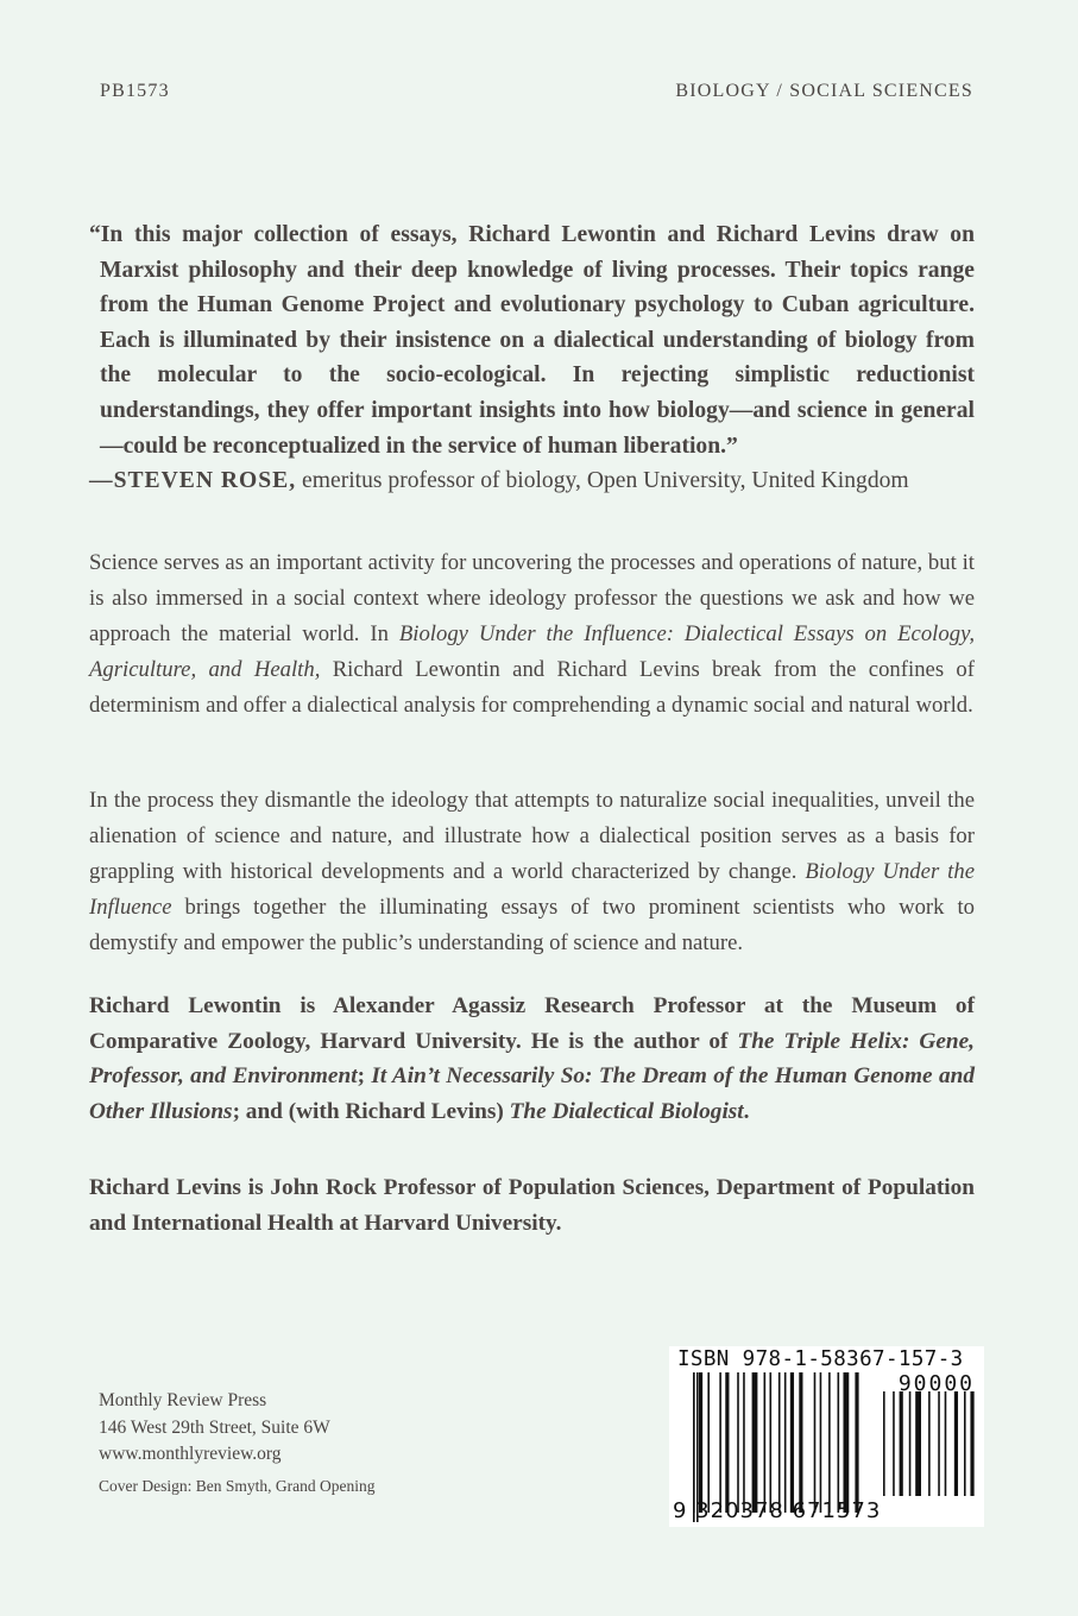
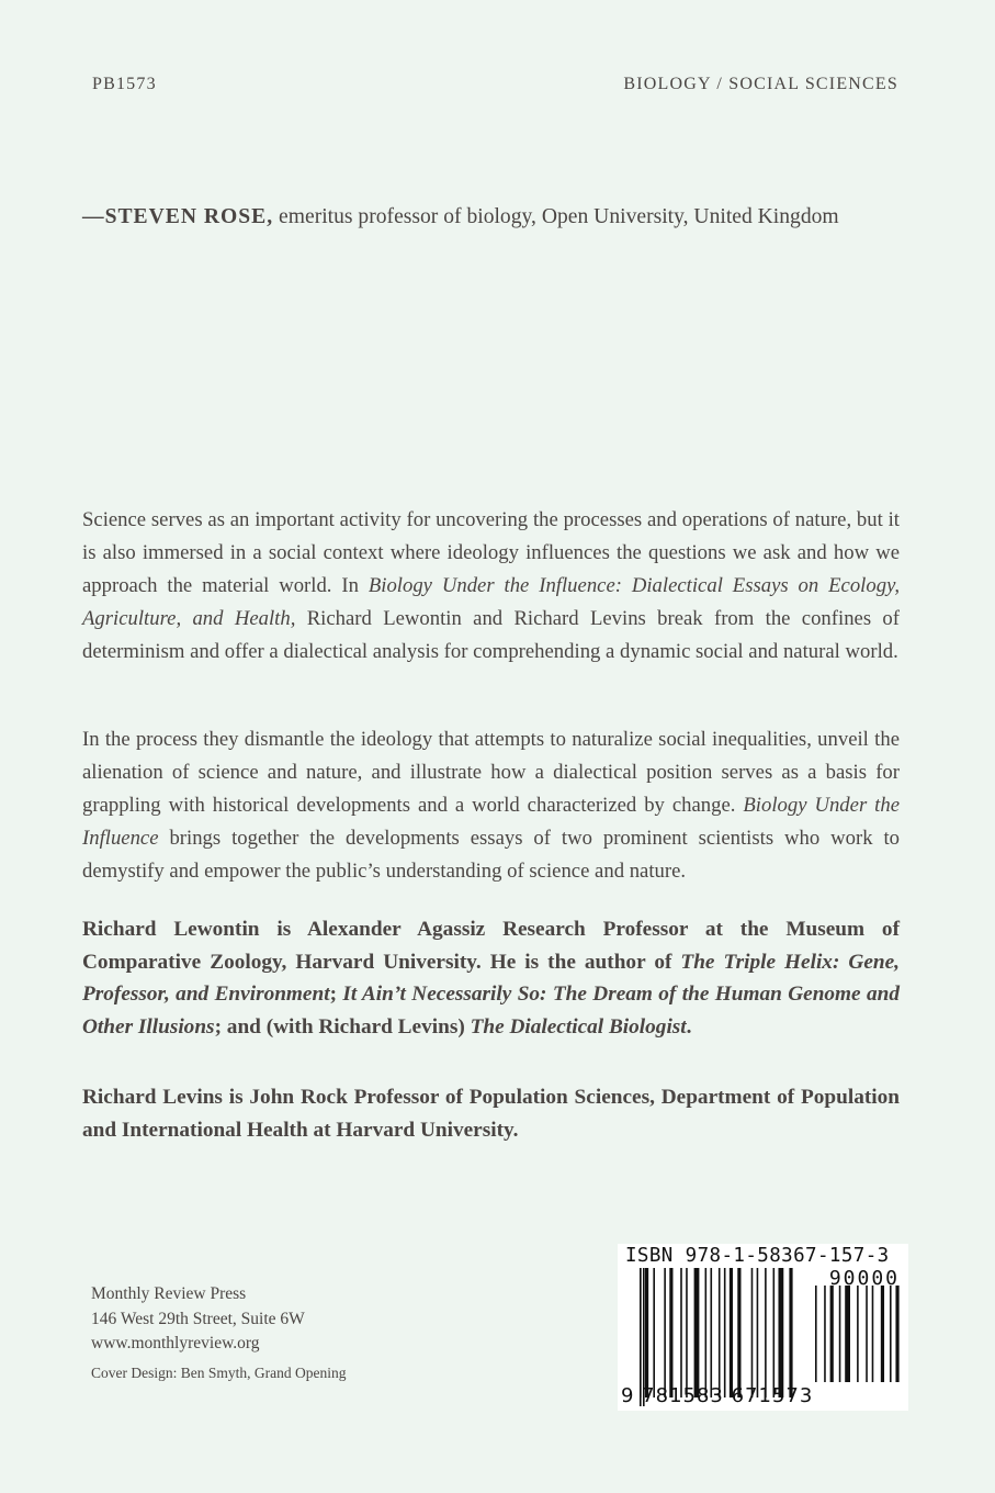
  PB1573
  BIOLOGY / SOCIAL SCIENCES
- “In this major collection of essays, Richard Lewontin and Richard Levins draw on Marxist philosophy and their deep knowledge of living processes. Their topics range from the Human Genome Project and evolutionary psychology to Cuban agriculture. Each is illuminated by their insistence on a dialectical understanding of biology from the molecular to the socio-ecological. In rejecting simplistic reductionist understandings, they offer important insights into how biology—and science in general—could be reconceptualized in the service of human liberation.”
  —STEVEN ROSE, emeritus professor of biology, Open University, United Kingdom
- Science serves as an important activity for uncovering the processes and operations of nature, but it is also immersed in a social context where ideology professor the questions we ask and how we approach the material world. In Biology Under the Influence: Dialectical Essays on Ecology, Agriculture, and Health, Richard Lewontin and Richard Levins break from the confines of determinism and offer a dialectical analysis for comprehending a dynamic social and natural world.
+ Science serves as an important activity for uncovering the processes and operations of nature, but it is also immersed in a social context where ideology influences the questions we ask and how we approach the material world. In Biology Under the Influence: Dialectical Essays on Ecology, Agriculture, and Health, Richard Lewontin and Richard Levins break from the confines of determinism and offer a dialectical analysis for comprehending a dynamic social and natural world.
- In the process they dismantle the ideology that attempts to naturalize social inequalities, unveil the alienation of science and nature, and illustrate how a dialectical position serves as a basis for grappling with historical developments and a world characterized by change. Biology Under the Influence brings together the illuminating essays of two prominent scientists who work to demystify and empower the public’s understanding of science and nature.
+ In the process they dismantle the ideology that attempts to naturalize social inequalities, unveil the alienation of science and nature, and illustrate how a dialectical position serves as a basis for grappling with historical developments and a world characterized by change. Biology Under the Influence brings together the developments essays of two prominent scientists who work to demystify and empower the public’s understanding of science and nature.
  Richard Lewontin is Alexander Agassiz Research Professor at the Museum of Comparative Zoology, Harvard University. He is the author of The Triple Helix: Gene, Professor, and Environment; It Ain’t Necessarily So: The Dream of the Human Genome and Other Illusions; and (with Richard Levins) The Dialectical Biologist.
  Richard Levins is John Rock Professor of Population Sciences, Department of Population and International Health at Harvard University.
  Monthly Review Press
  146 West 29th Street, Suite 6W
  www.monthlyreview.org
  Cover Design: Ben Smyth, Grand Opening
  ISBN 978-1-58367-157-3
  90000
- 9 320378 671573
+ 9 781583 671573
